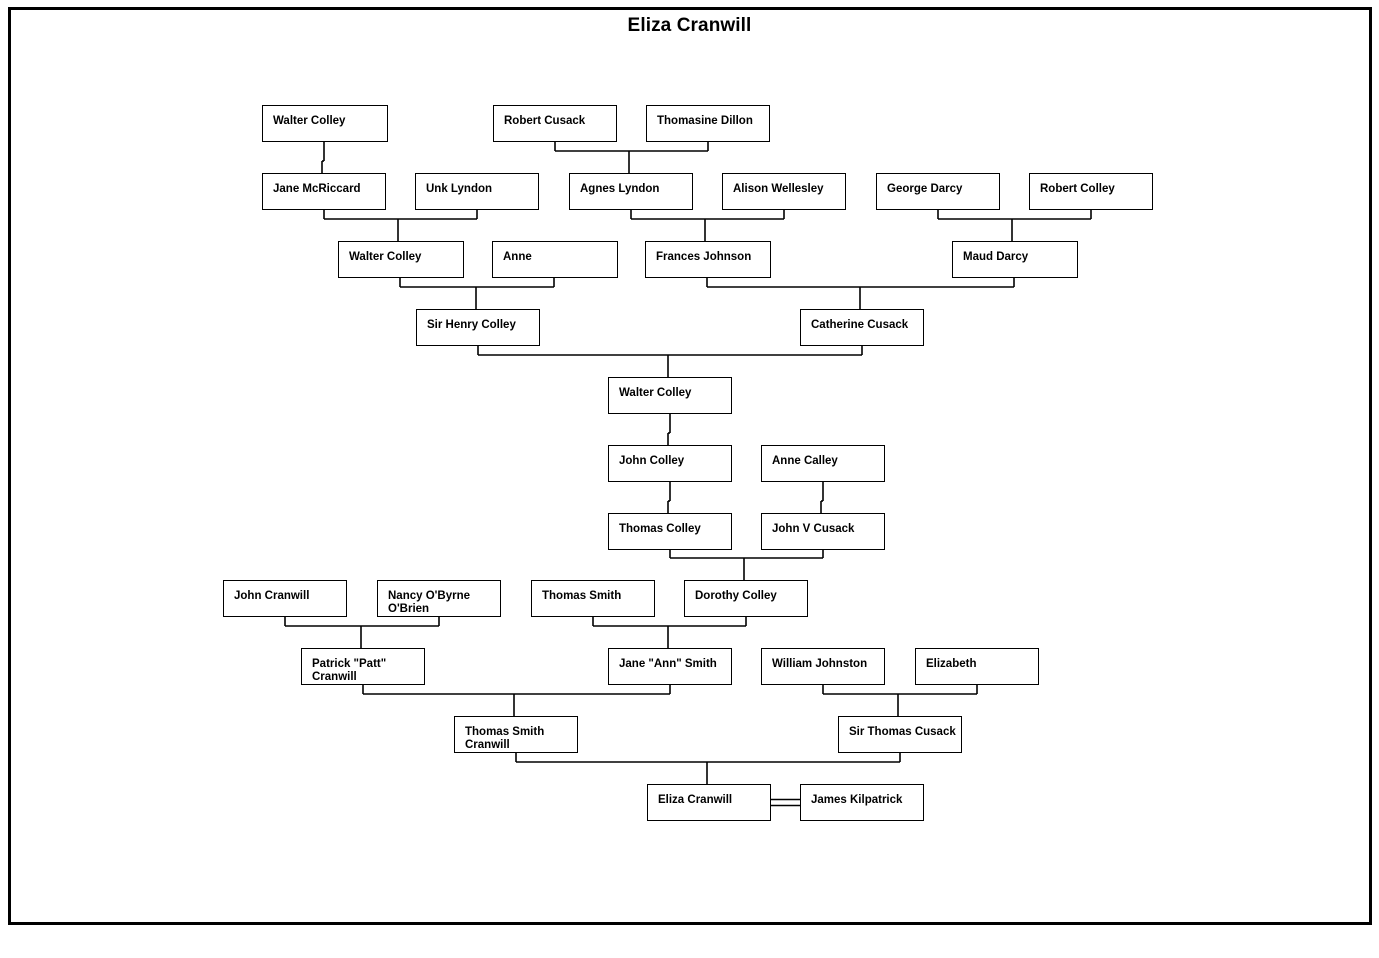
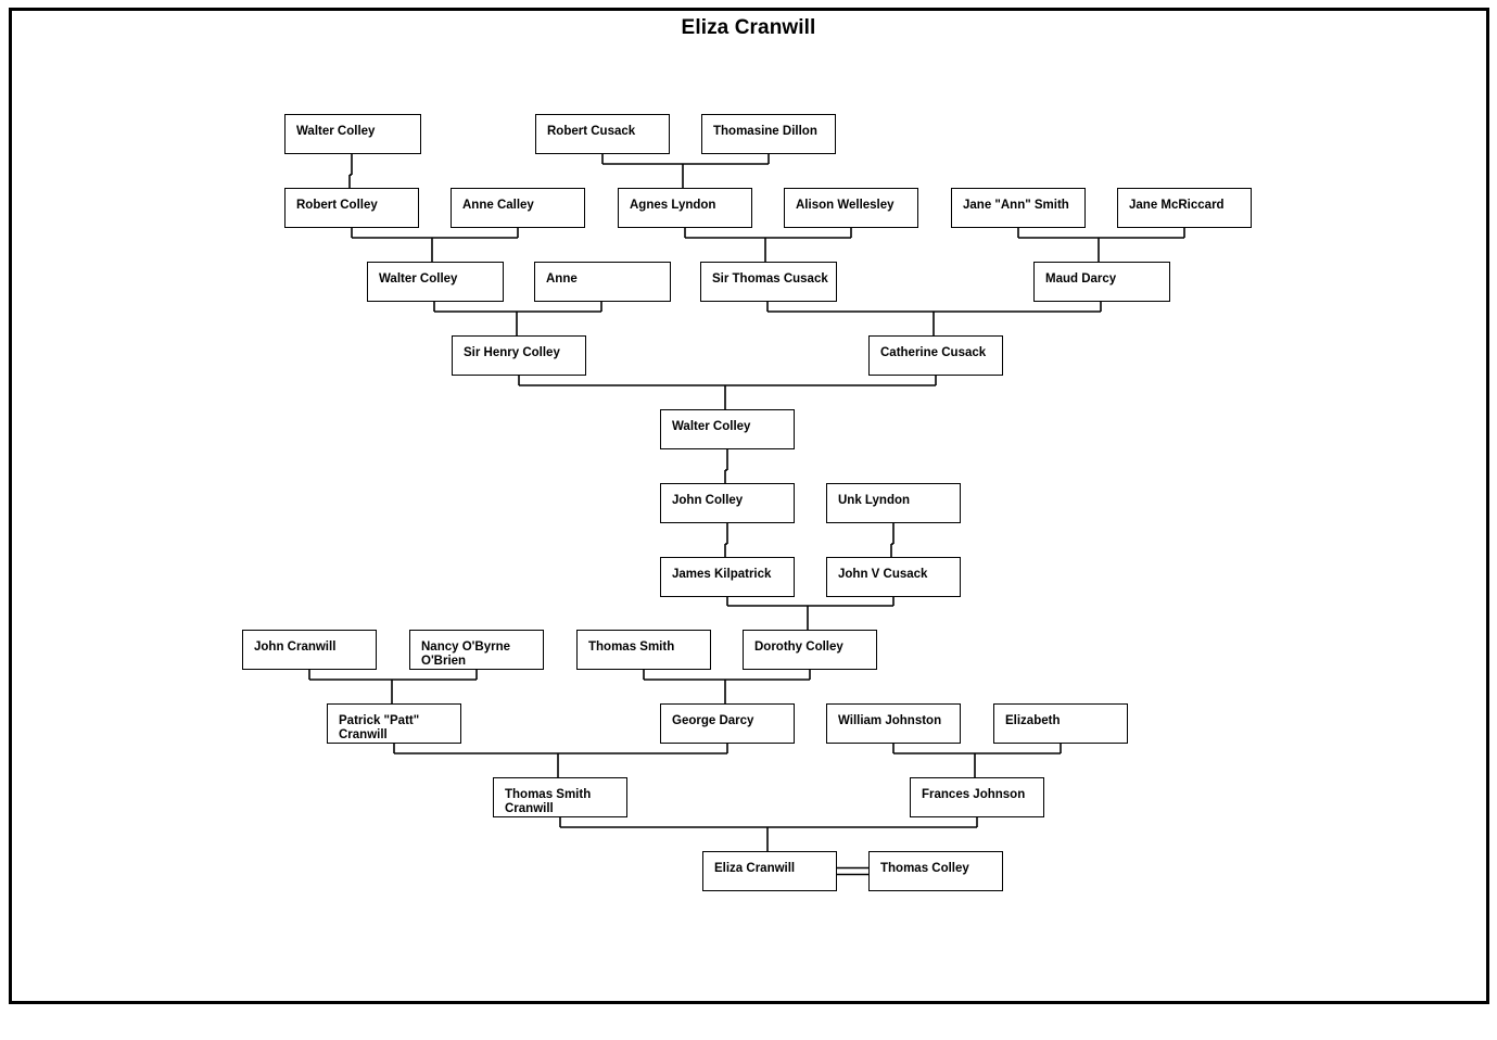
  Eliza Cranwill
  Walter Colley
  Robert Cusack
  Thomasine Dillon
- Jane McRiccard
+ Robert Colley
- Unk Lyndon
+ Anne Calley
  Agnes Lyndon
  Alison Wellesley
- George Darcy
+ Jane "Ann" Smith
- Robert Colley
+ Jane McRiccard
  Walter Colley
  Anne
- Frances Johnson
+ Sir Thomas Cusack
  Maud Darcy
  Sir Henry Colley
  Catherine Cusack
  Walter Colley
  John Colley
- Anne Calley
+ Unk Lyndon
- Thomas Colley
+ James Kilpatrick
  John V Cusack
  John Cranwill
  Nancy O'Byrne
  O'Brien
  Thomas Smith
  Dorothy Colley
  Patrick "Patt"
  Cranwill
- Jane "Ann" Smith
+ George Darcy
  William Johnston
  Elizabeth
  Thomas Smith
  Cranwill
- Sir Thomas Cusack
+ Frances Johnson
  Eliza Cranwill
- James Kilpatrick
+ Thomas Colley
